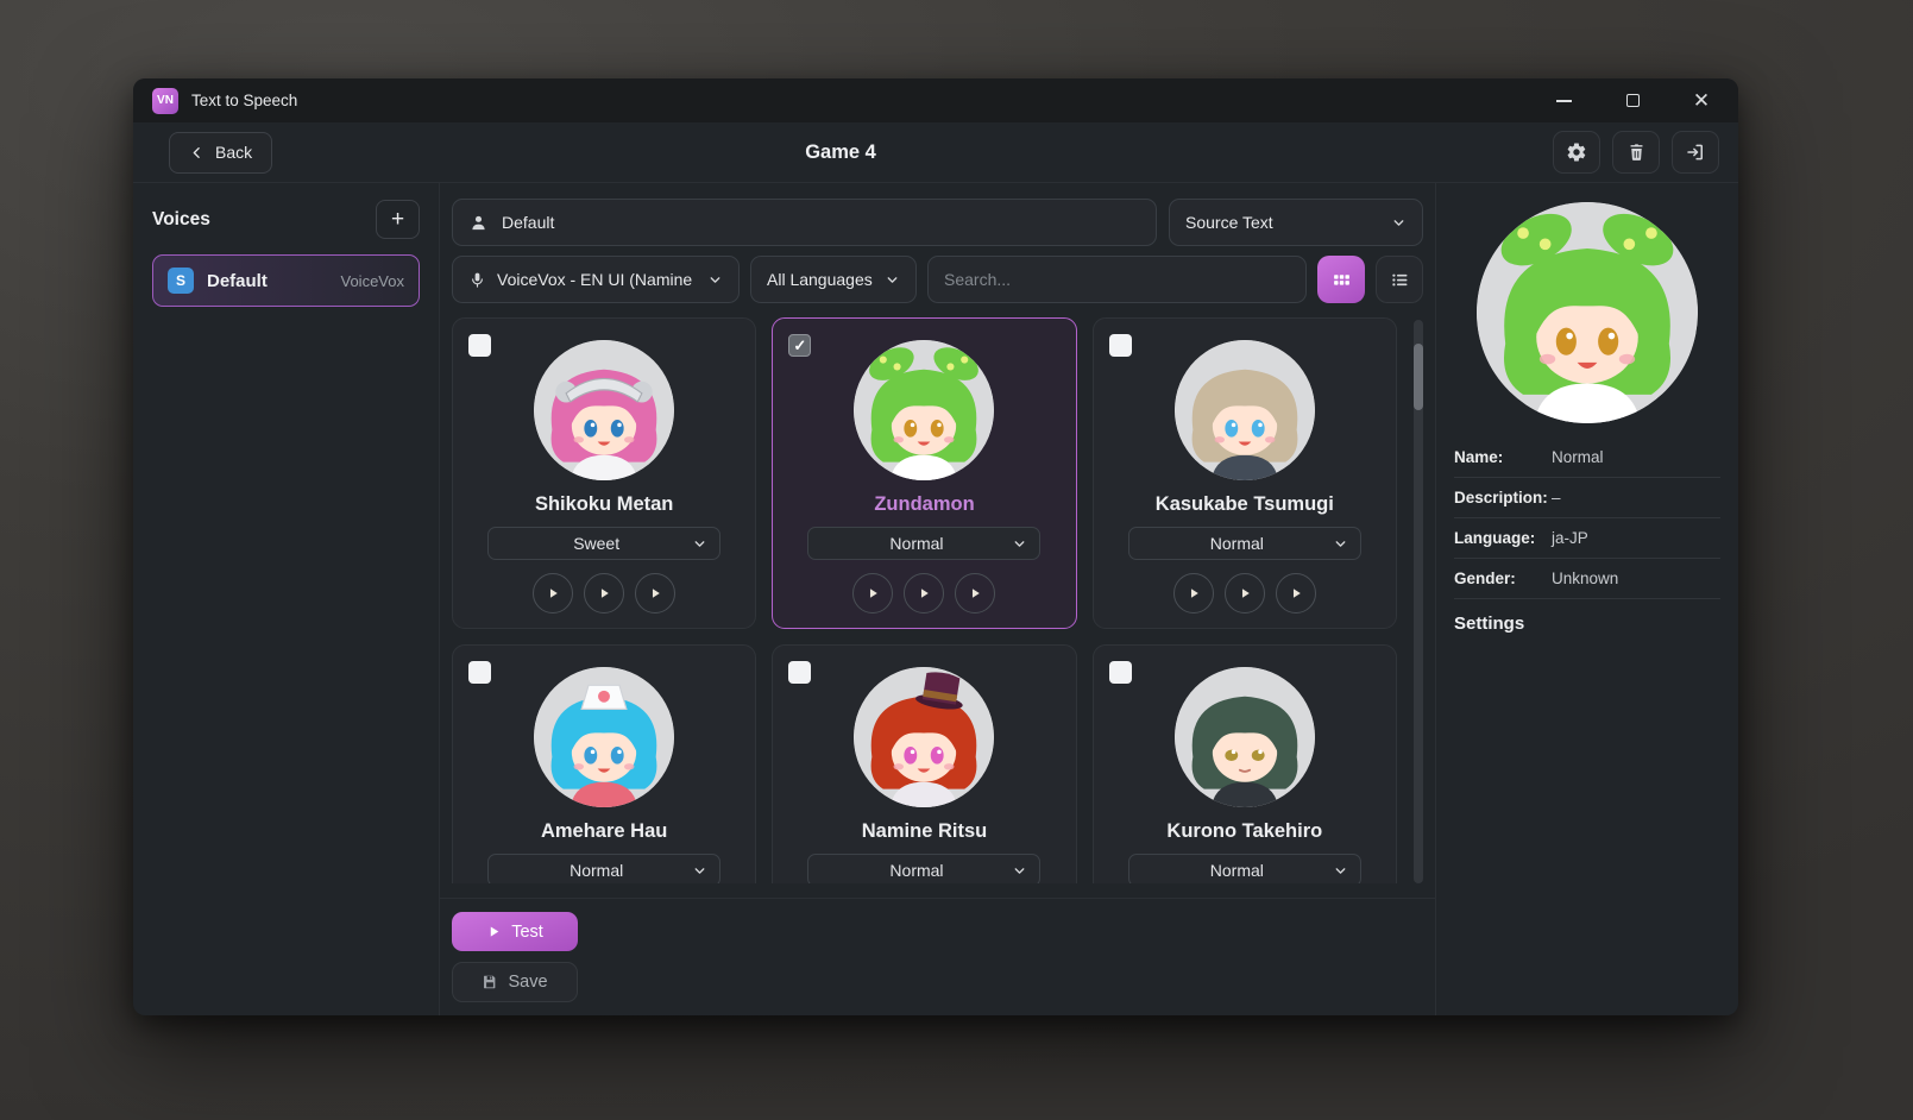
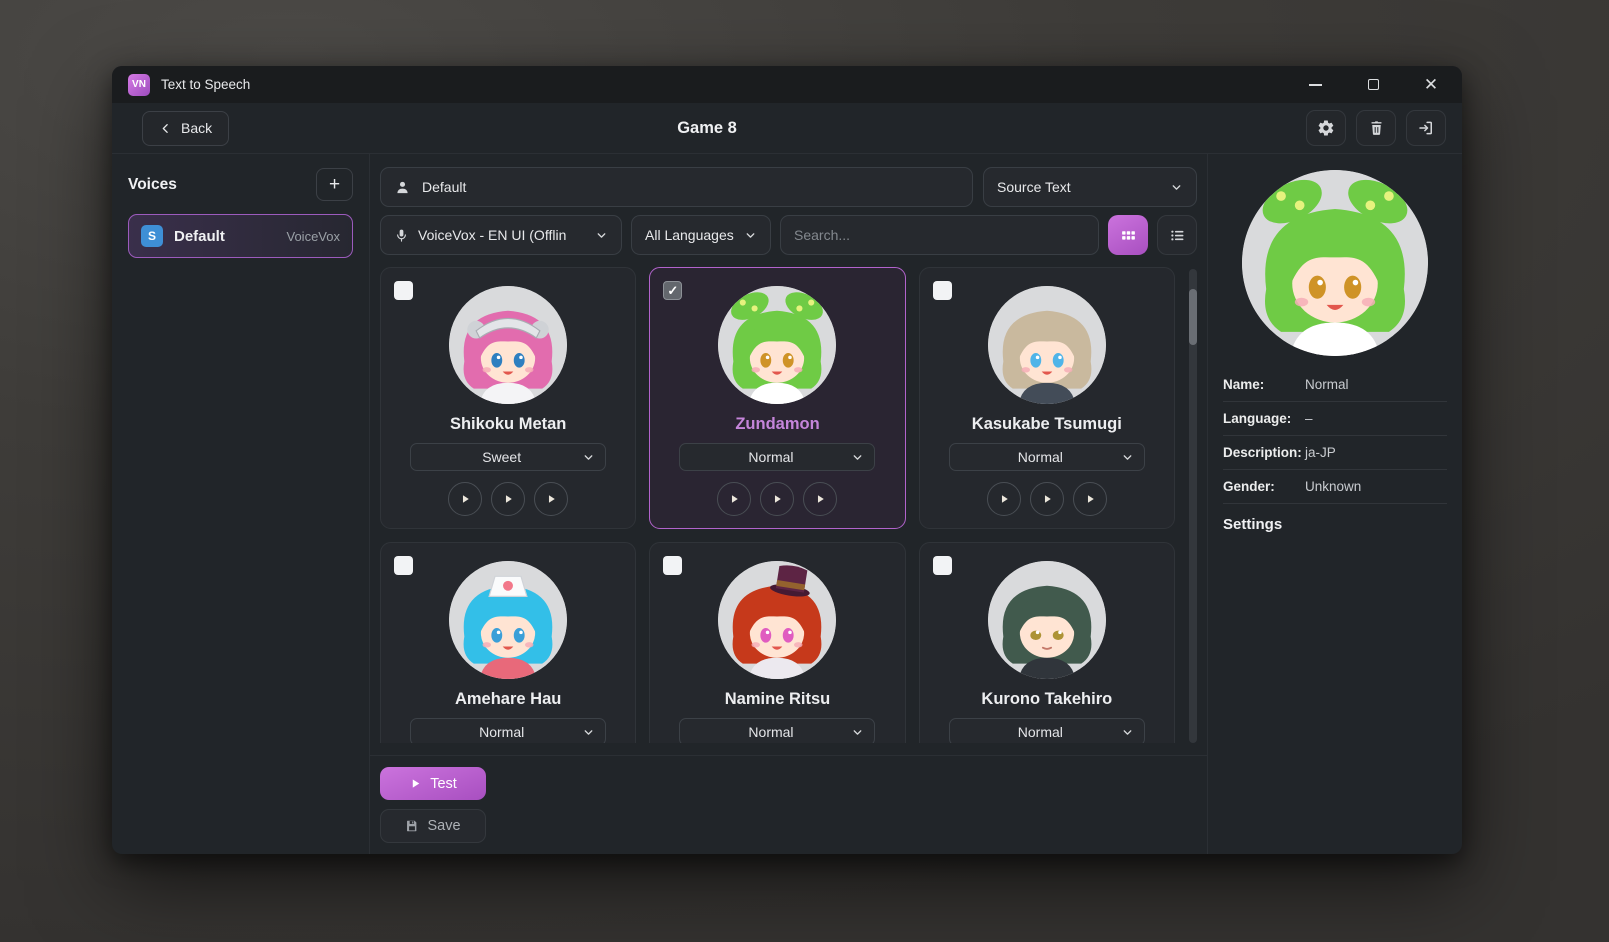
  VN
  Text to Speech
  ✕
  Back
- Game 4
+ Game 8
  Voices
  +
  S
  Default
  VoiceVox
  Default
  Source Text
- VoiceVox - EN UI (Namine
+ VoiceVox - EN UI (Offlin
  All Languages
  Search...
  Shikoku Metan
  Sweet
  ✓
  Zundamon
  Normal
  Kasukabe Tsumugi
  Normal
  Amehare Hau
  Normal
  Namine Ritsu
  Normal
  Kurono Takehiro
  Normal
  Test
  Save
  Name:
  Normal
- Description:
+ Language:
  –
- Language:
+ Description:
  ja-JP
  Gender:
  Unknown
  Settings
